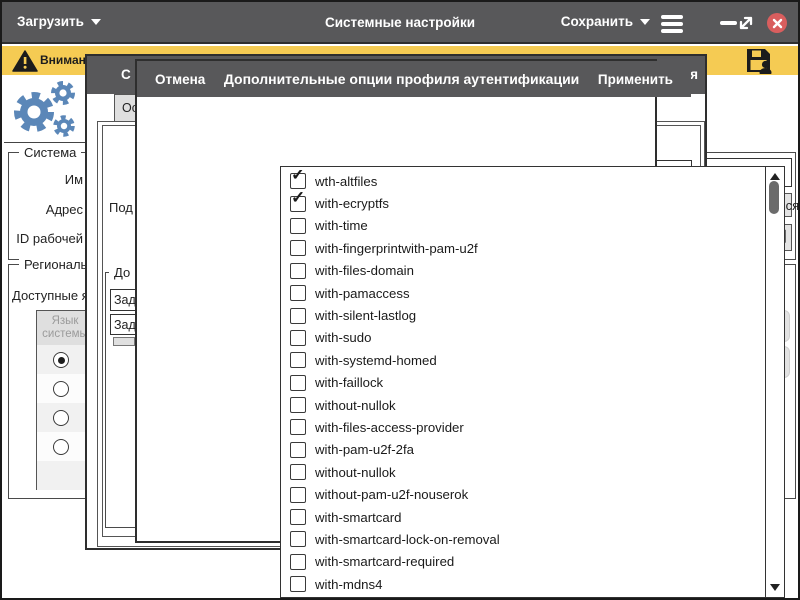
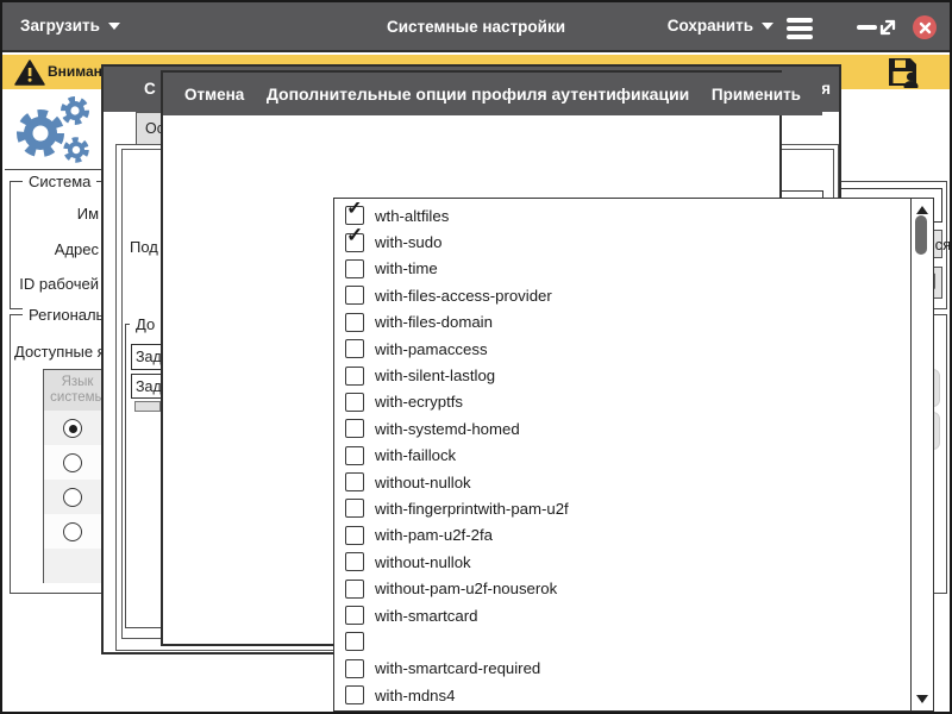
  Загрузить
  Системные настройки
  Сохранить
  Вниман
  Система
  Им
  Адрес
  ID рабочей
  Региональ
  Доступные
  Язык системы
  С
  Под
  До
  Зад
  Зад
  Отмена
  Дополнительные опции профиля аутентификации
  Применить
  ✓
  wth-altfiles
  ✓
- with-ecryptfs
+ with-sudo
  with-time
- with-fingerprintwith-pam-u2f
+ with-files-access-provider
  with-files-domain
  with-pamaccess
  with-silent-lastlog
- with-sudo
+ with-ecryptfs
  with-systemd-homed
  with-faillock
  without-nullok
- with-files-access-provider
+ with-fingerprintwith-pam-u2f
  with-pam-u2f-2fa
  without-nullok
  without-pam-u2f-nouserok
  with-smartcard
- with-smartcard-lock-on-removal
  with-smartcard-required
  with-mdns4
